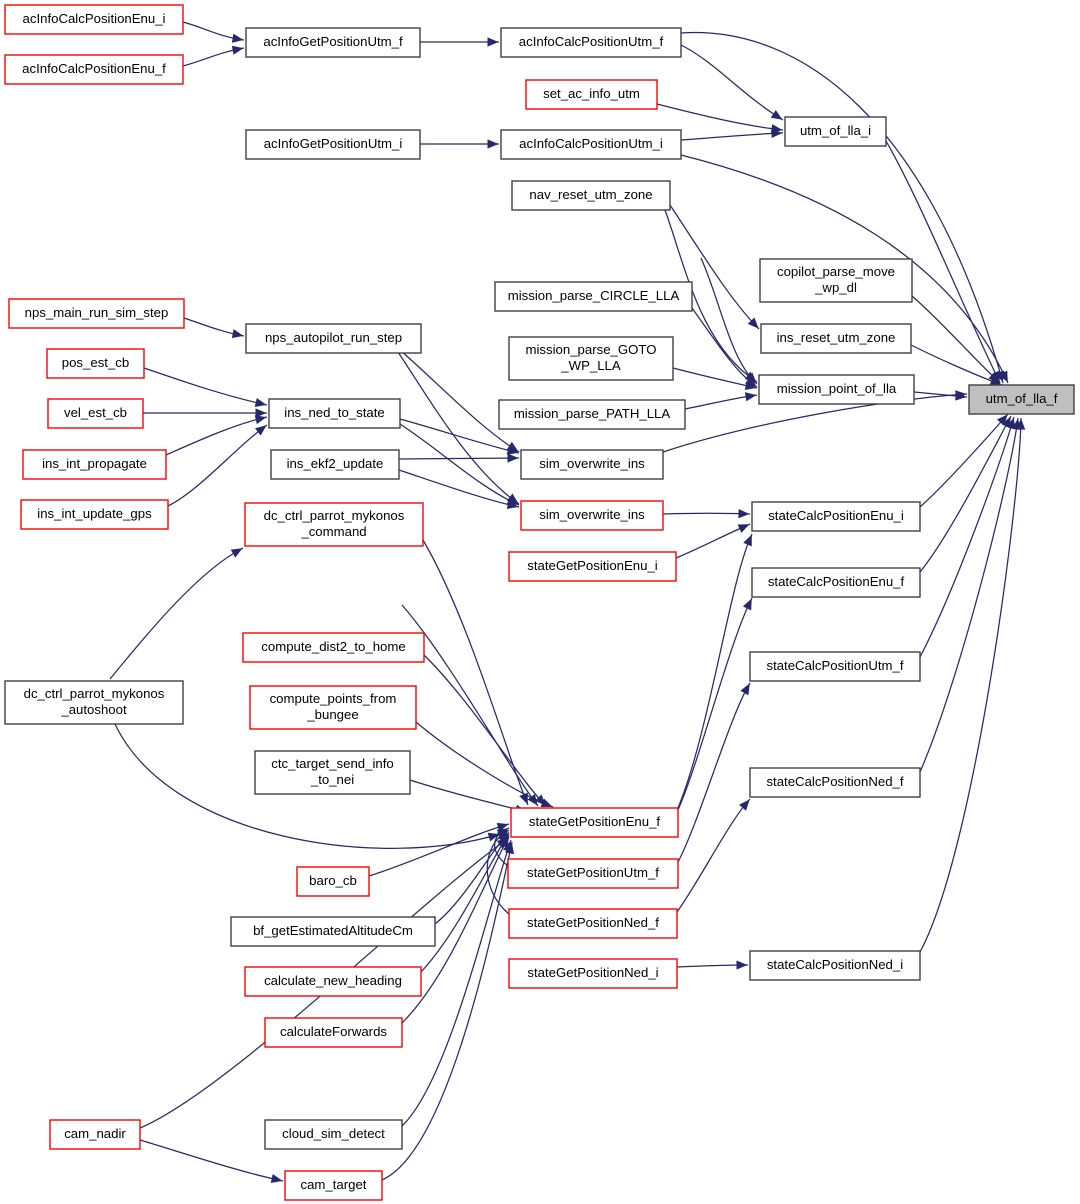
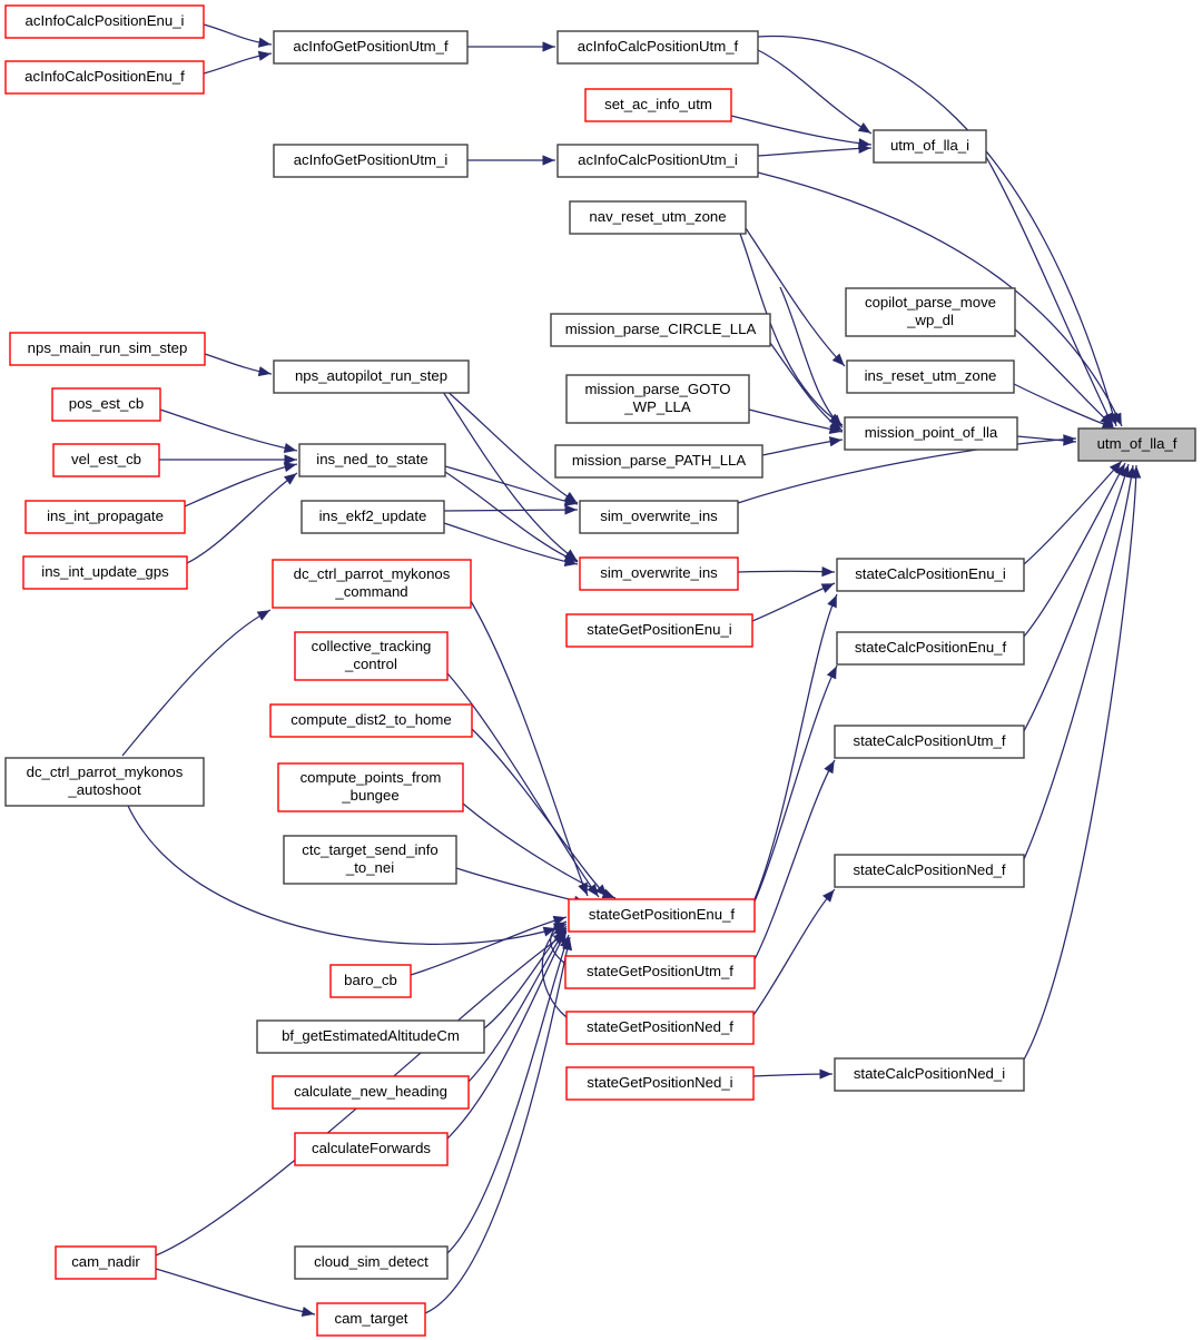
  acInfoCalcPositionEnu_i
  acInfoCalcPositionEnu_f
  acInfoGetPositionUtm_f
  acInfoCalcPositionUtm_f
  set_ac_info_utm
  utm_of_lla_i
  acInfoGetPositionUtm_i
  acInfoCalcPositionUtm_i
  nav_reset_utm_zone
  copilot_parse_move
  _wp_dl
  mission_parse_CIRCLE_LLA
  nps_main_run_sim_step
  ins_reset_utm_zone
  nps_autopilot_run_step
  mission_parse_GOTO
  _WP_LLA
  pos_est_cb
  utm_of_lla_f
  mission_point_of_lla
  vel_est_cb
  ins_ned_to_state
  mission_parse_PATH_LLA
  ins_int_propagate
  ins_ekf2_update
  sim_overwrite_ins
  ins_int_update_gps
  dc_ctrl_parrot_mykonos
  _command
  sim_overwrite_ins
  stateCalcPositionEnu_i
  stateGetPositionEnu_i
+ collective_tracking
+ _control
  stateCalcPositionEnu_f
  compute_dist2_to_home
  stateCalcPositionUtm_f
  dc_ctrl_parrot_mykonos
  _autoshoot
  compute_points_from
  _bungee
  ctc_target_send_info
  _to_nei
  stateCalcPositionNed_f
  stateGetPositionEnu_f
  baro_cb
  stateGetPositionUtm_f
  stateGetPositionNed_f
  bf_getEstimatedAltitudeCm
  stateGetPositionNed_i
  stateCalcPositionNed_i
  calculate_new_heading
  calculateForwards
  cam_nadir
  cloud_sim_detect
  cam_target
